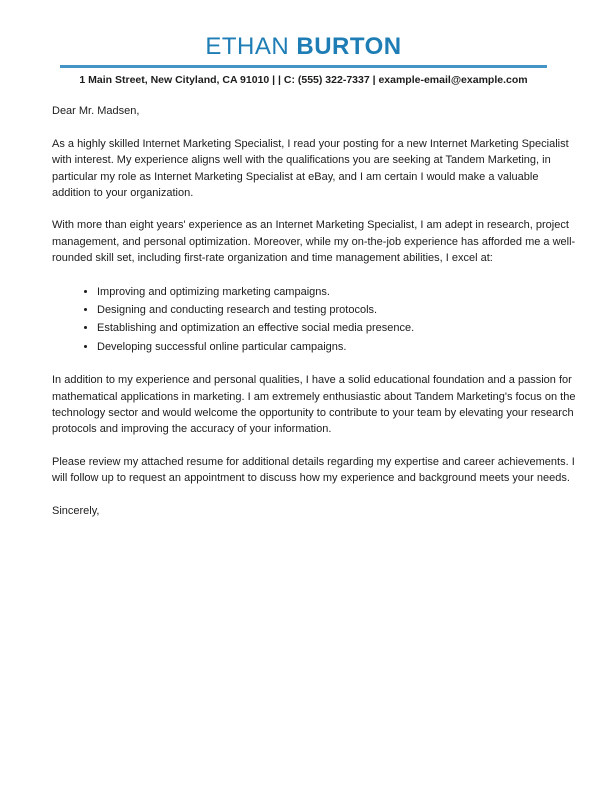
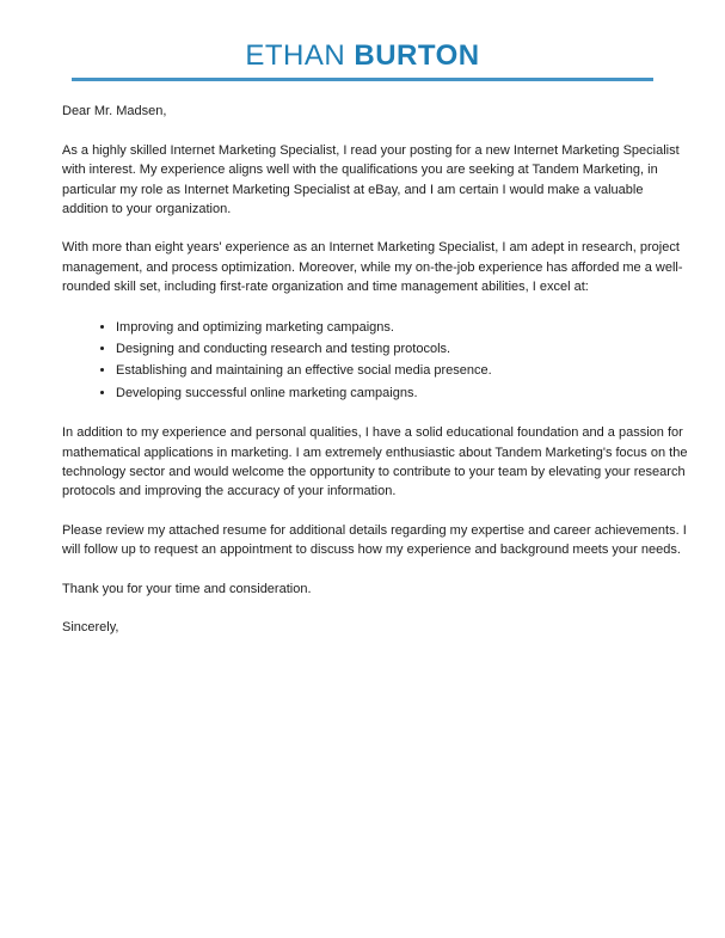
  ETHAN BURTON
- 1 Main Street, New Cityland, CA 91010 | | C: (555) 322-7337 | example-email@example.com
  Dear Mr. Madsen,
  As a highly skilled Internet Marketing Specialist, I read your posting for a new Internet Marketing Specialist with interest. My experience aligns well with the qualifications you are seeking at Tandem Marketing, in particular my role as Internet Marketing Specialist at eBay, and I am certain I would make a valuable addition to your organization.
- With more than eight years' experience as an Internet Marketing Specialist, I am adept in research, project management, and personal optimization. Moreover, while my on-the-job experience has afforded me a well-rounded skill set, including first-rate organization and time management abilities, I excel at:
+ With more than eight years' experience as an Internet Marketing Specialist, I am adept in research, project management, and process optimization. Moreover, while my on-the-job experience has afforded me a well-rounded skill set, including first-rate organization and time management abilities, I excel at:
  Improving and optimizing marketing campaigns.
  Designing and conducting research and testing protocols.
- Establishing and optimization an effective social media presence.
+ Establishing and maintaining an effective social media presence.
- Developing successful online particular campaigns.
+ Developing successful online marketing campaigns.
  In addition to my experience and personal qualities, I have a solid educational foundation and a passion for mathematical applications in marketing. I am extremely enthusiastic about Tandem Marketing's focus on the technology sector and would welcome the opportunity to contribute to your team by elevating your research protocols and improving the accuracy of your information.
  Please review my attached resume for additional details regarding my expertise and career achievements. I will follow up to request an appointment to discuss how my experience and background meets your needs.
+ Thank you for your time and consideration.
  Sincerely,
